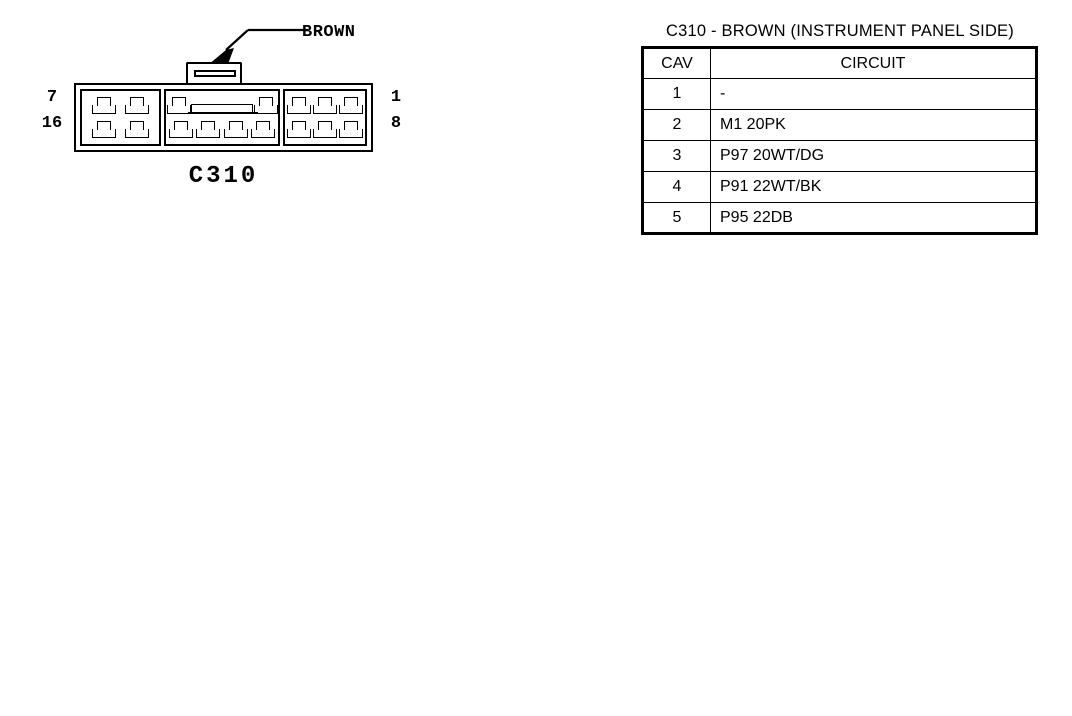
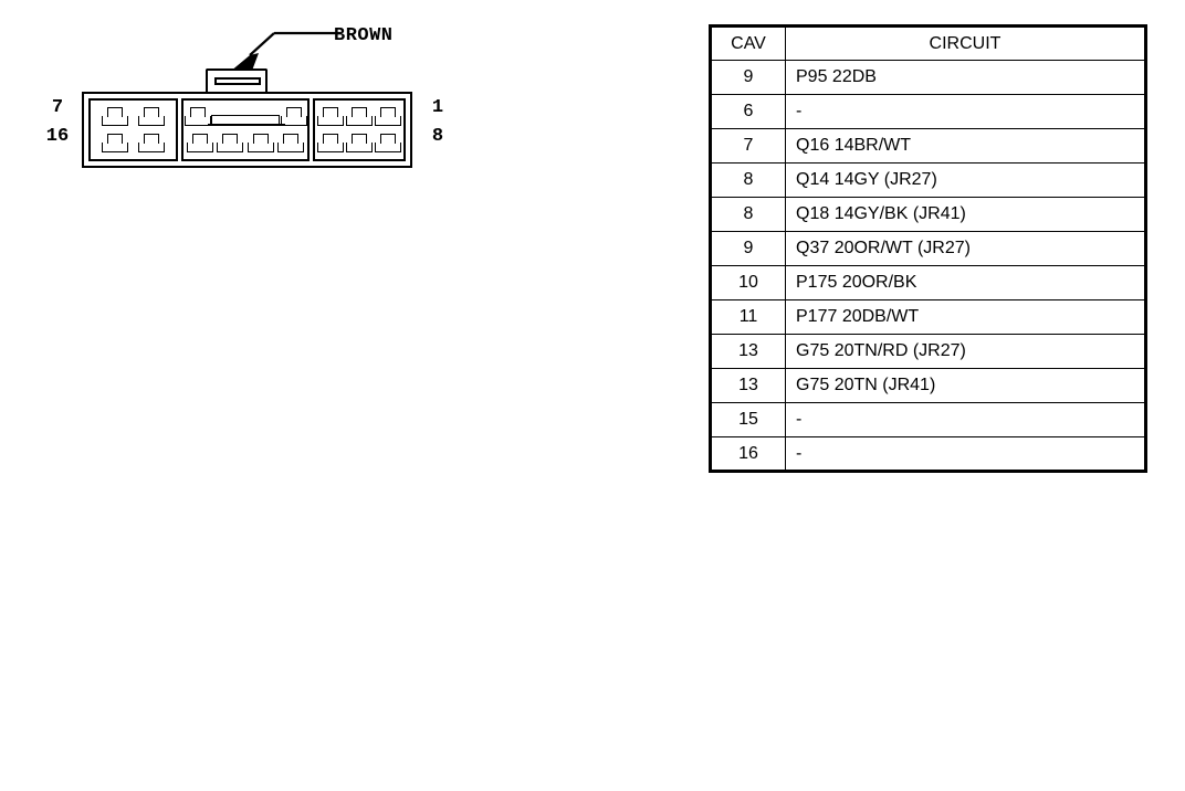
  BROWN
  7
  16
  1
  8
- C310
- C310 - BROWN (INSTRUMENT PANEL SIDE)
  CAV	CIRCUIT
- 1	-
- 2	M1 20PK
- 3	P97 20WT/DG
- 4	P91 22WT/BK
- 5	P95 22DB
+ 9	P95 22DB
+ 6	-
+ 7	Q16 14BR/WT
+ 8	Q14 14GY (JR27)
+ 8	Q18 14GY/BK (JR41)
+ 9	Q37 20OR/WT (JR27)
+ 10	P175 20OR/BK
+ 11	P177 20DB/WT
+ 13	G75 20TN/RD (JR27)
+ 13	G75 20TN (JR41)
+ 15	-
+ 16	-
